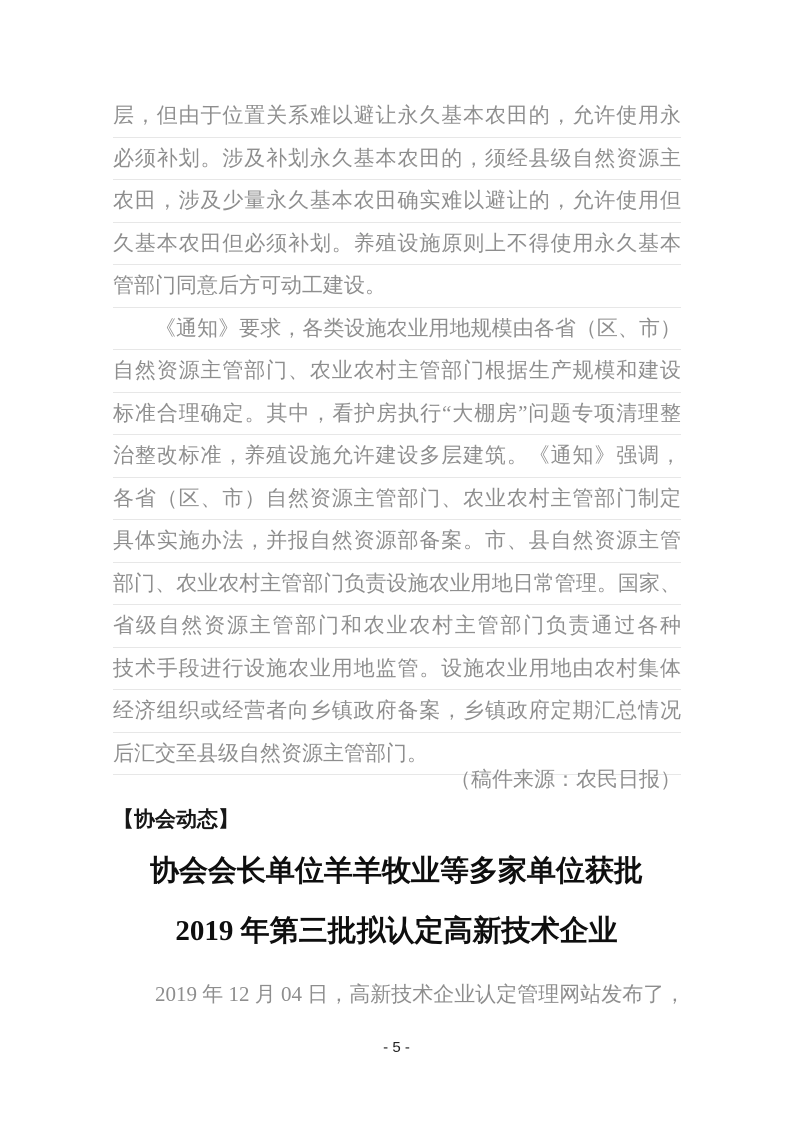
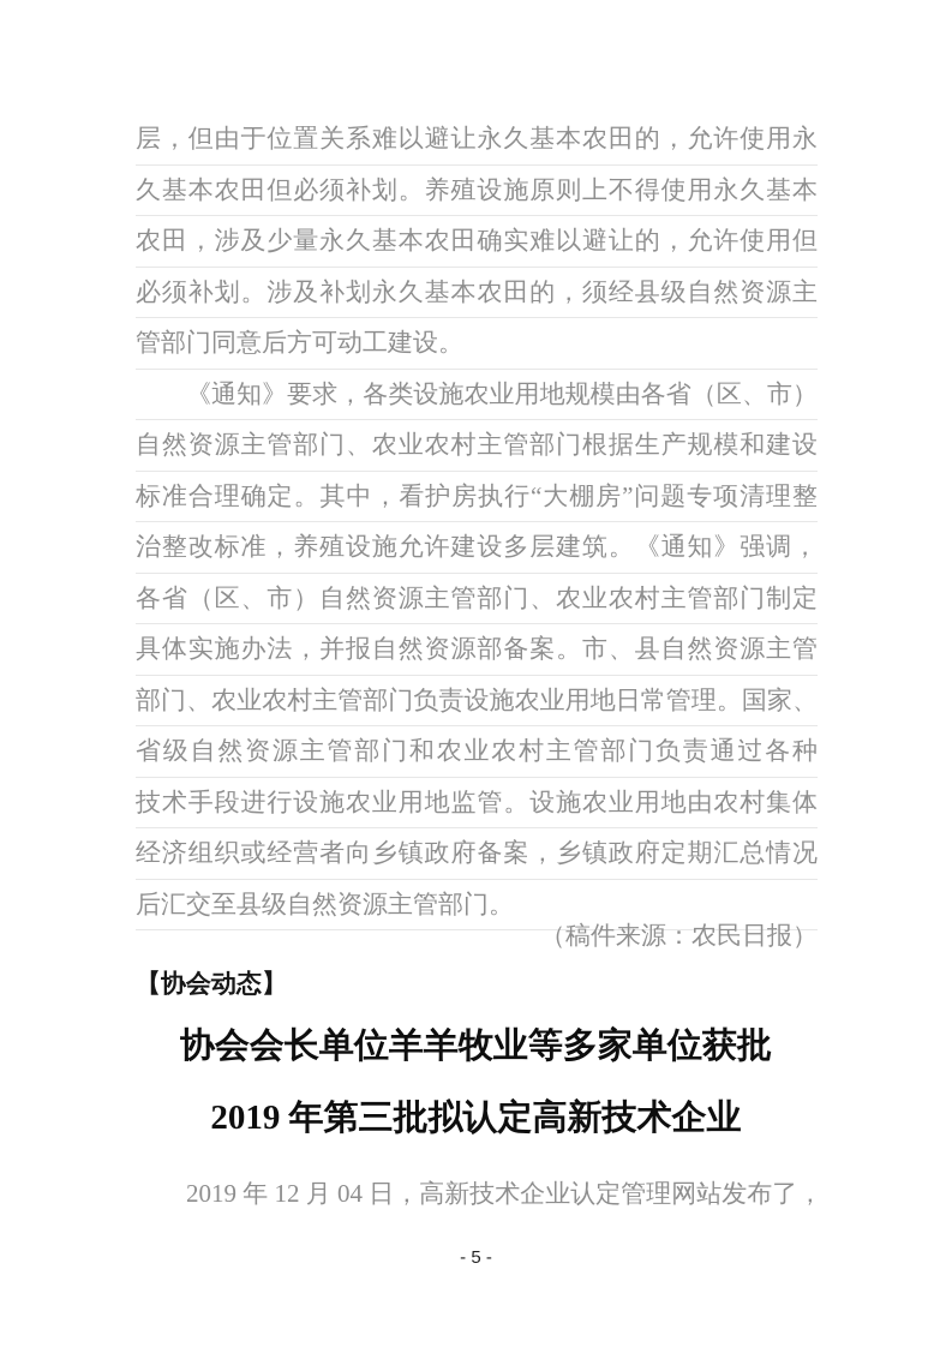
  层，但由于位置关系难以避让永久基本农田的，允许使用永
- 必须补划。涉及补划永久基本农田的，须经县级自然资源主
+ 久基本农田但必须补划。养殖设施原则上不得使用永久基本
  农田，涉及少量永久基本农田确实难以避让的，允许使用但
- 久基本农田但必须补划。养殖设施原则上不得使用永久基本
+ 必须补划。涉及补划永久基本农田的，须经县级自然资源主
  管部门同意后方可动工建设。
  《通知》要求，各类设施农业用地规模由各省（区、市）
  自然资源主管部门、农业农村主管部门根据生产规模和建设
  标准合理确定。其中，看护房执行“大棚房”问题专项清理整
  治整改标准，养殖设施允许建设多层建筑。《通知》强调，
  各省（区、市）自然资源主管部门、农业农村主管部门制定
  具体实施办法，并报自然资源部备案。市、县自然资源主管
  部门、农业农村主管部门负责设施农业用地日常管理。国家、
  省级自然资源主管部门和农业农村主管部门负责通过各种
  技术手段进行设施农业用地监管。设施农业用地由农村集体
  经济组织或经营者向乡镇政府备案，乡镇政府定期汇总情况
  后汇交至县级自然资源主管部门。
  （稿件来源：农民日报）
  【协会动态】
  协会会长单位羊羊牧业等多家单位获批
  2019 年第三批拟认定高新技术企业
  2019 年 12 月 04 日，高新技术企业认定管理网站发布了，
  - 5 -
